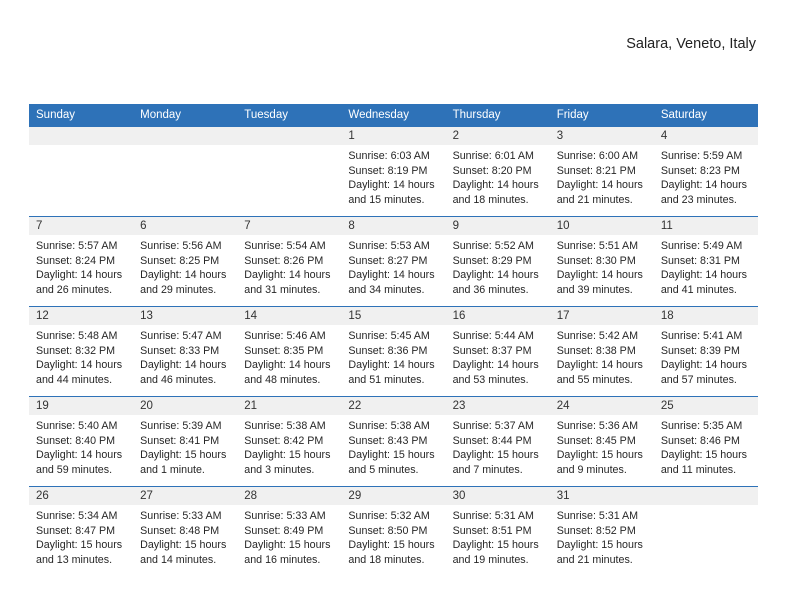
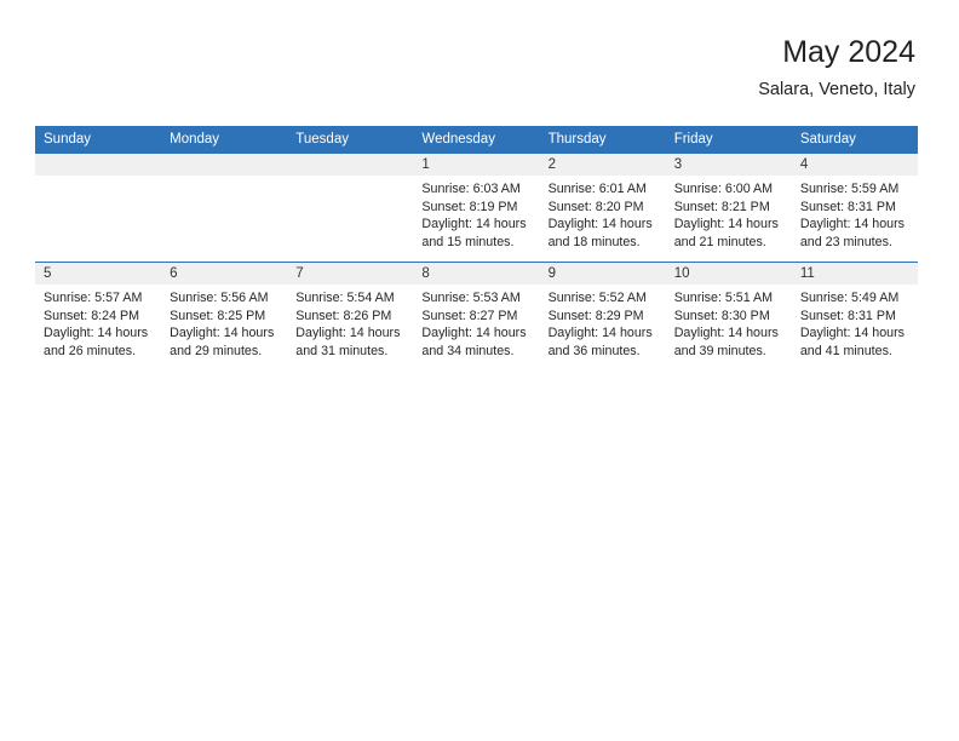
+ May 2024
  Salara, Veneto, Italy
  Sunday	Monday	Tuesday	Wednesday	Thursday	Friday	Saturday
- 			1Sunrise: 6:03 AMSunset: 8:19 PMDaylight: 14 hoursand 15 minutes.	2Sunrise: 6:01 AMSunset: 8:20 PMDaylight: 14 hoursand 18 minutes.	3Sunrise: 6:00 AMSunset: 8:21 PMDaylight: 14 hoursand 21 minutes.	4Sunrise: 5:59 AMSunset: 8:23 PMDaylight: 14 hoursand 23 minutes.
+ 			1Sunrise: 6:03 AMSunset: 8:19 PMDaylight: 14 hoursand 15 minutes.	2Sunrise: 6:01 AMSunset: 8:20 PMDaylight: 14 hoursand 18 minutes.	3Sunrise: 6:00 AMSunset: 8:21 PMDaylight: 14 hoursand 21 minutes.	4Sunrise: 5:59 AMSunset: 8:31 PMDaylight: 14 hoursand 23 minutes.
- 7Sunrise: 5:57 AMSunset: 8:24 PMDaylight: 14 hoursand 26 minutes.	6Sunrise: 5:56 AMSunset: 8:25 PMDaylight: 14 hoursand 29 minutes.	7Sunrise: 5:54 AMSunset: 8:26 PMDaylight: 14 hoursand 31 minutes.	8Sunrise: 5:53 AMSunset: 8:27 PMDaylight: 14 hoursand 34 minutes.	9Sunrise: 5:52 AMSunset: 8:29 PMDaylight: 14 hoursand 36 minutes.	10Sunrise: 5:51 AMSunset: 8:30 PMDaylight: 14 hoursand 39 minutes.	11Sunrise: 5:49 AMSunset: 8:31 PMDaylight: 14 hoursand 41 minutes.
+ 5Sunrise: 5:57 AMSunset: 8:24 PMDaylight: 14 hoursand 26 minutes.	6Sunrise: 5:56 AMSunset: 8:25 PMDaylight: 14 hoursand 29 minutes.	7Sunrise: 5:54 AMSunset: 8:26 PMDaylight: 14 hoursand 31 minutes.	8Sunrise: 5:53 AMSunset: 8:27 PMDaylight: 14 hoursand 34 minutes.	9Sunrise: 5:52 AMSunset: 8:29 PMDaylight: 14 hoursand 36 minutes.	10Sunrise: 5:51 AMSunset: 8:30 PMDaylight: 14 hoursand 39 minutes.	11Sunrise: 5:49 AMSunset: 8:31 PMDaylight: 14 hoursand 41 minutes.
- 12Sunrise: 5:48 AMSunset: 8:32 PMDaylight: 14 hoursand 44 minutes.	13Sunrise: 5:47 AMSunset: 8:33 PMDaylight: 14 hoursand 46 minutes.	14Sunrise: 5:46 AMSunset: 8:35 PMDaylight: 14 hoursand 48 minutes.	15Sunrise: 5:45 AMSunset: 8:36 PMDaylight: 14 hoursand 51 minutes.	16Sunrise: 5:44 AMSunset: 8:37 PMDaylight: 14 hoursand 53 minutes.	17Sunrise: 5:42 AMSunset: 8:38 PMDaylight: 14 hoursand 55 minutes.	18Sunrise: 5:41 AMSunset: 8:39 PMDaylight: 14 hoursand 57 minutes.
- 19Sunrise: 5:40 AMSunset: 8:40 PMDaylight: 14 hoursand 59 minutes.	20Sunrise: 5:39 AMSunset: 8:41 PMDaylight: 15 hoursand 1 minute.	21Sunrise: 5:38 AMSunset: 8:42 PMDaylight: 15 hoursand 3 minutes.	22Sunrise: 5:38 AMSunset: 8:43 PMDaylight: 15 hoursand 5 minutes.	23Sunrise: 5:37 AMSunset: 8:44 PMDaylight: 15 hoursand 7 minutes.	24Sunrise: 5:36 AMSunset: 8:45 PMDaylight: 15 hoursand 9 minutes.	25Sunrise: 5:35 AMSunset: 8:46 PMDaylight: 15 hoursand 11 minutes.
- 26Sunrise: 5:34 AMSunset: 8:47 PMDaylight: 15 hoursand 13 minutes.	27Sunrise: 5:33 AMSunset: 8:48 PMDaylight: 15 hoursand 14 minutes.	28Sunrise: 5:33 AMSunset: 8:49 PMDaylight: 15 hoursand 16 minutes.	29Sunrise: 5:32 AMSunset: 8:50 PMDaylight: 15 hoursand 18 minutes.	30Sunrise: 5:31 AMSunset: 8:51 PMDaylight: 15 hoursand 19 minutes.	31Sunrise: 5:31 AMSunset: 8:52 PMDaylight: 15 hoursand 21 minutes.
